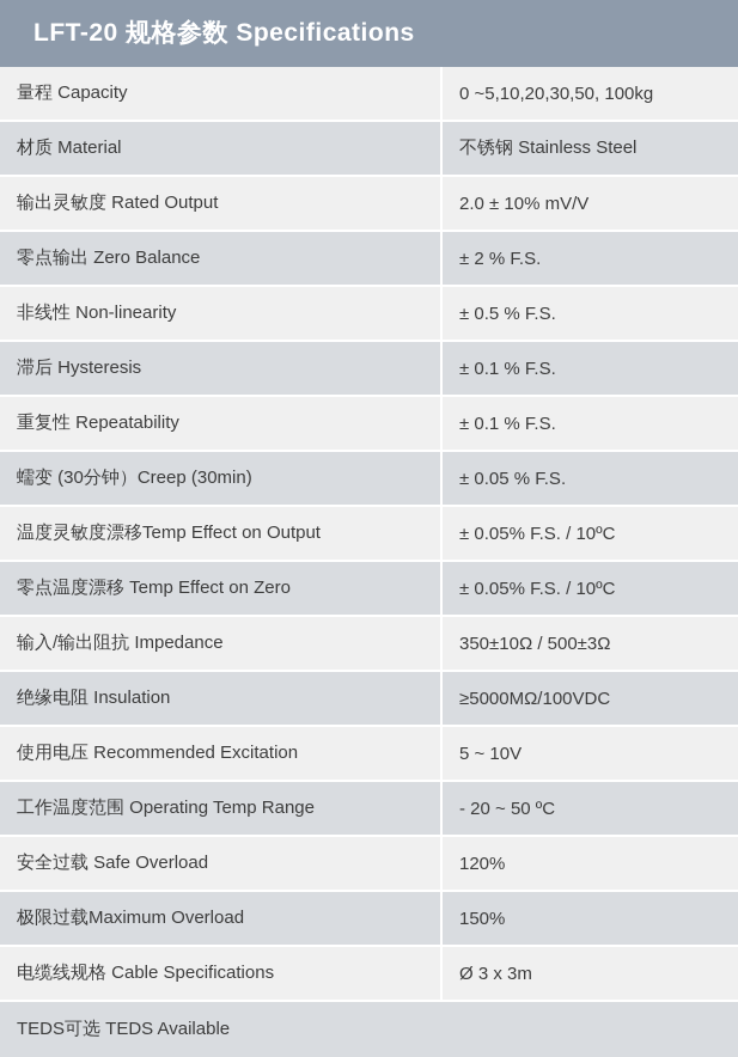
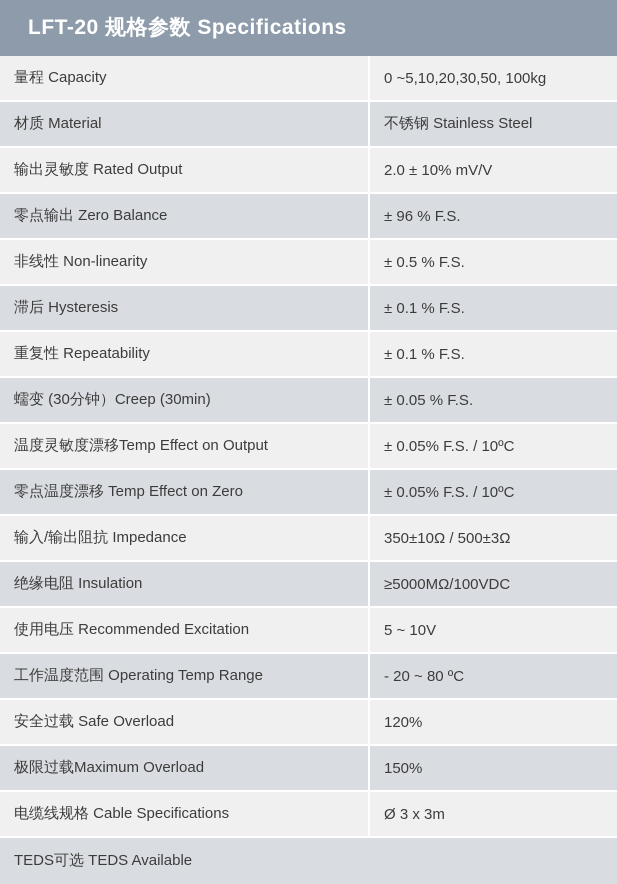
  LFT-20 规格参数 Specifications
  量程 Capacity
  0 ~5,10,20,30,50, 100kg
  材质 Material
  不锈钢 Stainless Steel
  输出灵敏度 Rated Output
  2.0 ± 10% mV/V
  零点输出 Zero Balance
- ± 2 % F.S.
+ ± 96 % F.S.
  非线性 Non-linearity
  ± 0.5 % F.S.
  滞后 Hysteresis
  ± 0.1 % F.S.
  重复性 Repeatability
  ± 0.1 % F.S.
  蠕变 (30分钟）Creep (30min)
  ± 0.05 % F.S.
  温度灵敏度漂移Temp Effect on Output
  ± 0.05% F.S. / 10ºC
  零点温度漂移 Temp Effect on Zero
  ± 0.05% F.S. / 10ºC
  输入/输出阻抗 Impedance
  350±10Ω / 500±3Ω
  绝缘电阻 Insulation
  ≥5000MΩ/100VDC
  使用电压 Recommended Excitation
  5 ~ 10V
  工作温度范围 Operating Temp Range
- - 20 ~ 50 ºC
+ - 20 ~ 80 ºC
  安全过载 Safe Overload
  120%
  极限过载Maximum Overload
  150%
  电缆线规格 Cable Specifications
  Ø 3 x 3m
  TEDS可选 TEDS Available
